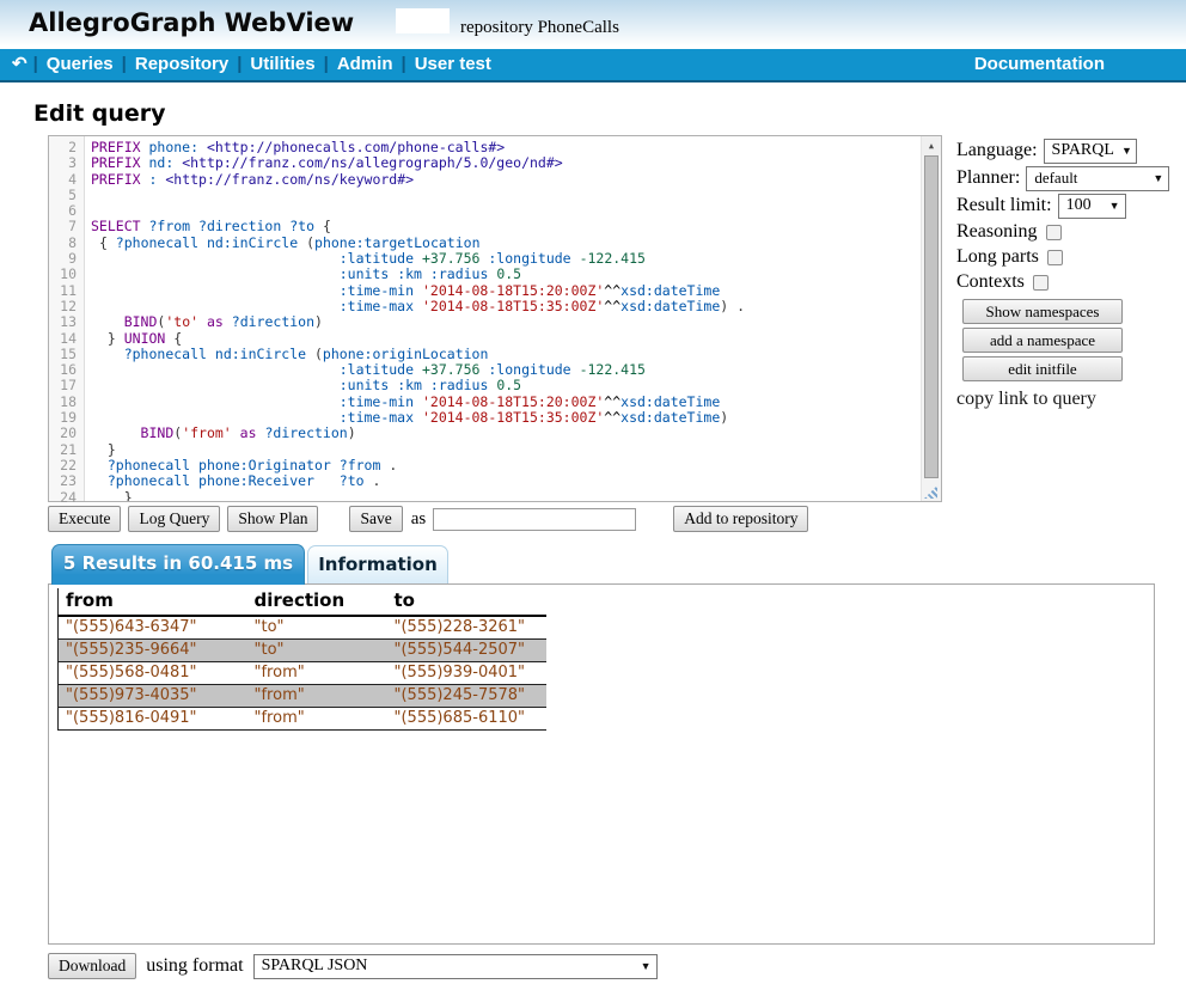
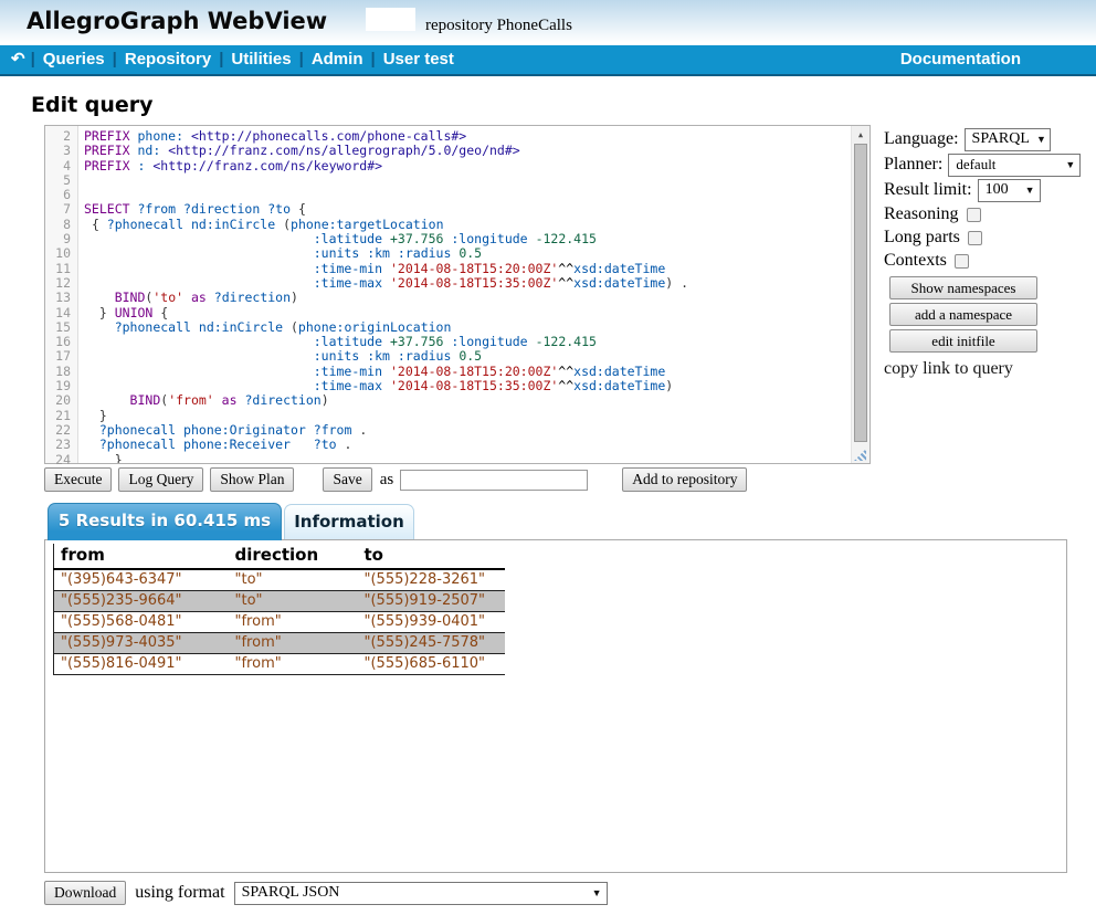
  AllegroGraph WebView
  repository PhoneCalls
  ↶
  |
  Queries
  |
  Repository
  |
  Utilities
  |
  Admin
  |
  User test
  Documentation
  Edit query
  2
  3
  4
  5
  6
  7
  8
  9
  10
  11
  12
  13
  14
  15
  16
  17
  18
  19
  20
  21
  22
  23
  24
  PREFIX phone: <http://phonecalls.com/phone-calls#>
  PREFIX nd: <http://franz.com/ns/allegrograph/5.0/geo/nd#>
  PREFIX : <http://franz.com/ns/keyword#>
  SELECT ?from ?direction ?to {
  { ?phonecall nd:inCircle (phone:targetLocation
  :latitude +37.756 :longitude -122.415
  :units :km :radius 0.5
  :time-min '2014-08-18T15:20:00Z'^^xsd:dateTime
  :time-max '2014-08-18T15:35:00Z'^^xsd:dateTime) .
  BIND('to' as ?direction)
  } UNION {
  ?phonecall nd:inCircle (phone:originLocation
  :latitude +37.756 :longitude -122.415
  :units :km :radius 0.5
  :time-min '2014-08-18T15:20:00Z'^^xsd:dateTime
  :time-max '2014-08-18T15:35:00Z'^^xsd:dateTime)
  BIND('from' as ?direction)
  }
  ?phonecall phone:Originator ?from .
  ?phonecall phone:Receiver ?to .
  }
  ▲
  Execute
  Log Query
  Show Plan
  Save
  as
  Add to repository
  5 Results in 60.415 ms
  Information
  from	direction	to
- "(555)643-6347"	"to"	"(555)228-3261"
+ "(395)643-6347"	"to"	"(555)228-3261"
- "(555)235-9664"	"to"	"(555)544-2507"
+ "(555)235-9664"	"to"	"(555)919-2507"
  "(555)568-0481"	"from"	"(555)939-0401"
  "(555)973-4035"	"from"	"(555)245-7578"
  "(555)816-0491"	"from"	"(555)685-6110"
  Download
  using format
  SPARQL JSON
  ▼
  Language:
  SPARQL
  ▼
  Planner:
  default
  ▼
  Result limit:
  100
  ▼
  Reasoning
  Long parts
  Contexts
  Show namespaces
  add a namespace
  edit initfile
  copy link to query
